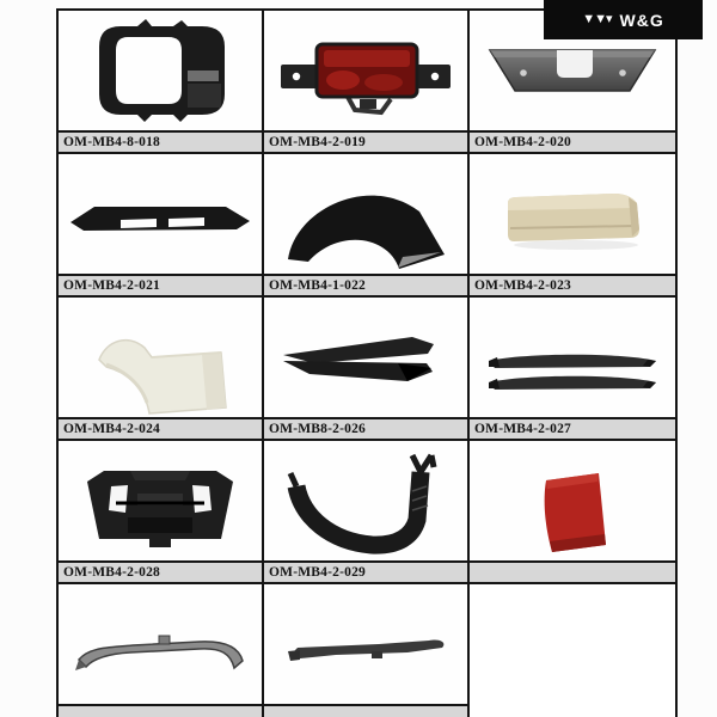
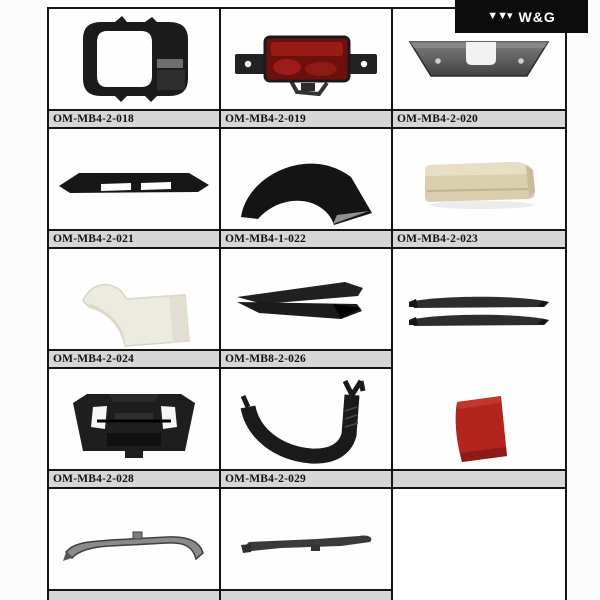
  ▼▼▾
  W&G
- OM-MB4-8-018
+ OM-MB4-2-018
  OM-MB4-2-019
  OM-MB4-2-020
  OM-MB4-2-021
  OM-MB4-1-022
  OM-MB4-2-023
  OM-MB4-2-024
  OM-MB8-2-026
- OM-MB4-2-027
  OM-MB4-2-028
  OM-MB4-2-029
